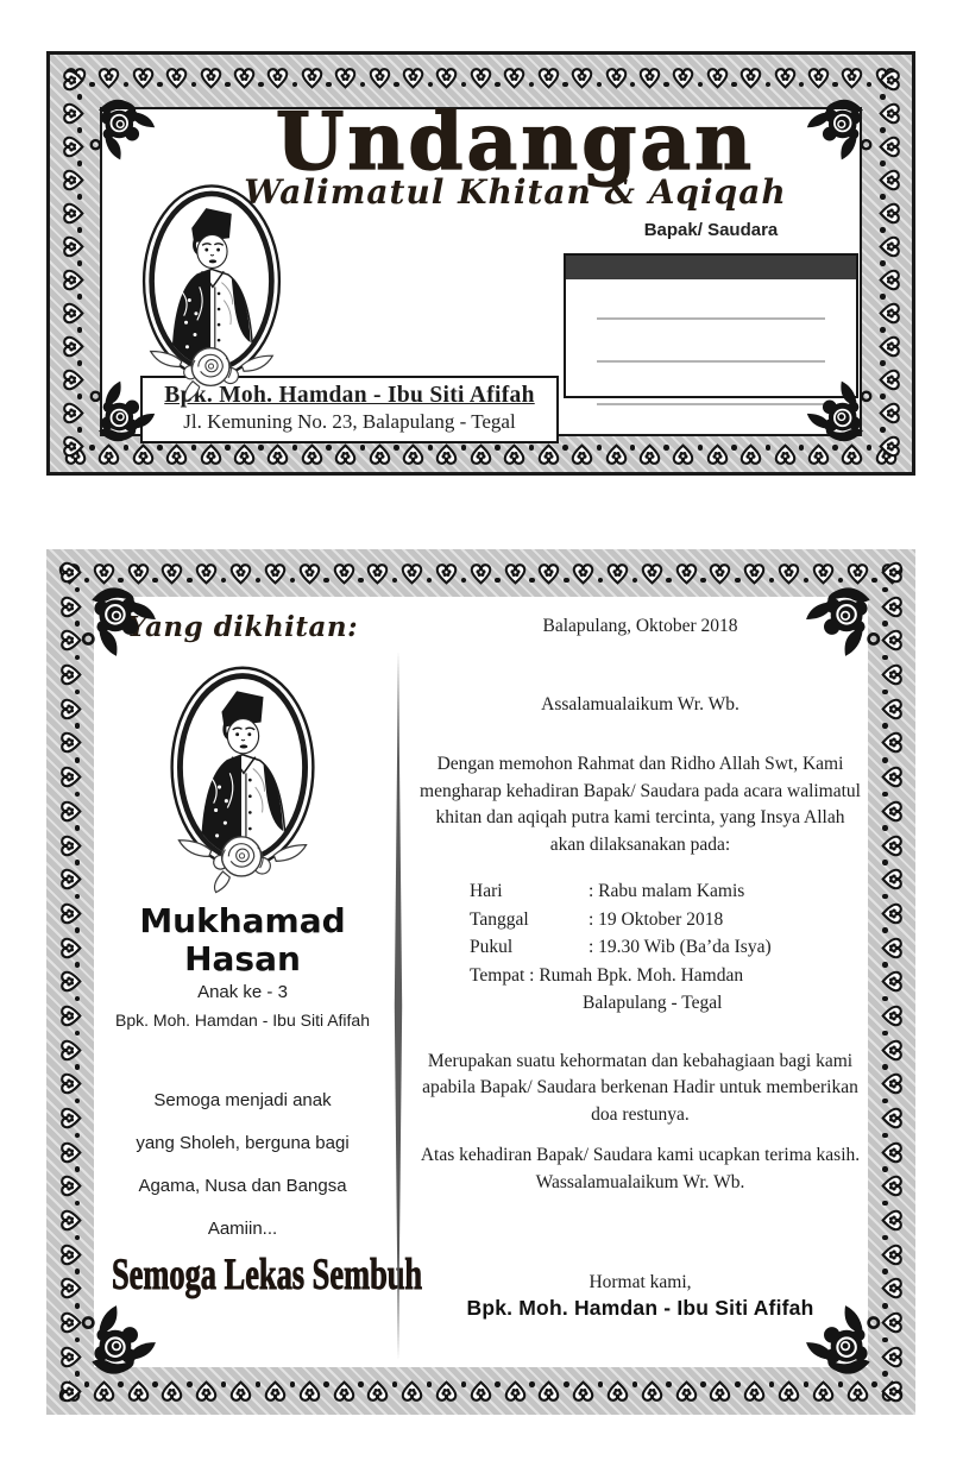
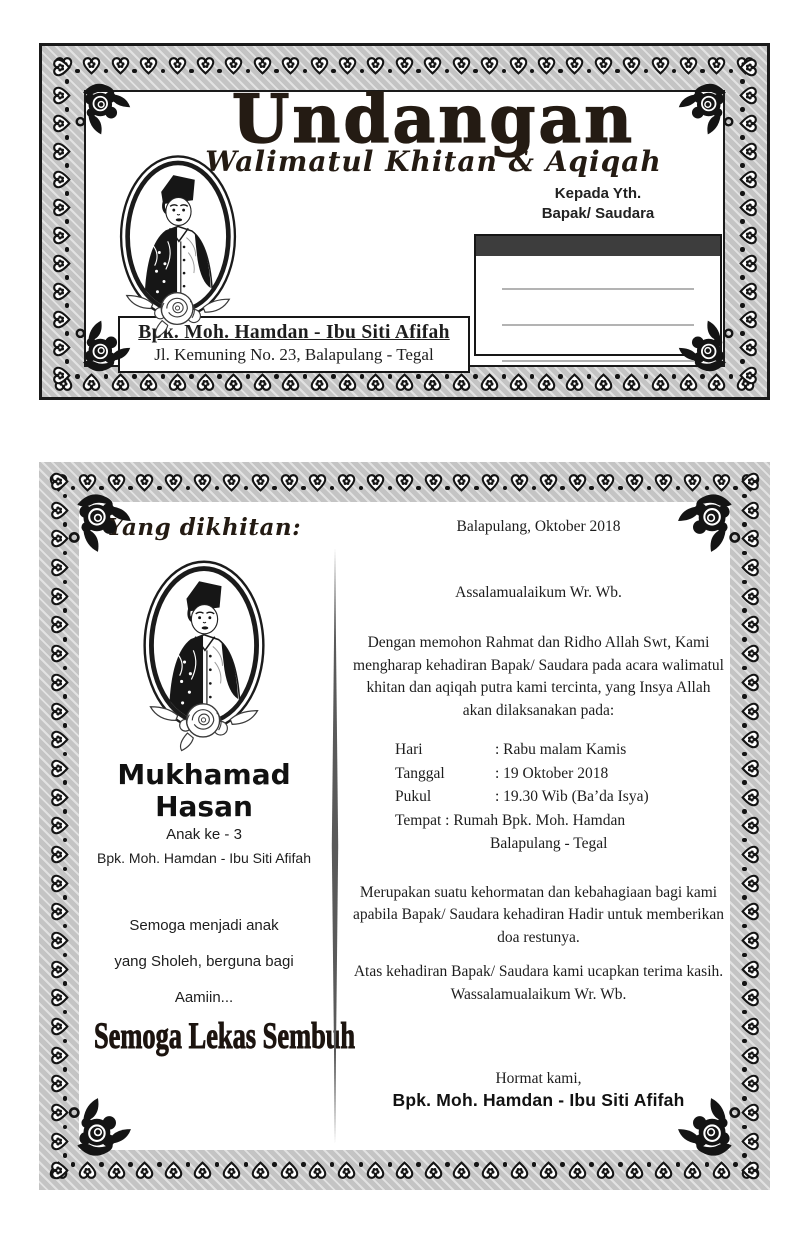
  Undangan
  Walimatul Khitan & Aqiqah
+ Kepada Yth.
  Bapak/ Saudara
  Bk. Moh. Hamdan - Ibu Siti Afifah
  Jl. Kemuning No. 23, Balapulang - Tegal
  ang dikhitan:
  Mukhamad
  Hasan
  Anak ke - 3
  Bpk. Moh. Hamdan - Ibu Siti Afifah
  Semoga menjadi anak
  yang Sholeh, berguna bagi
- Agama, Nusa dan Bangsa
  Aamiin...
  Semoga Lekas Semb
  Balapulang, Oktober 2018
  Assalamualaikum Wr. Wb.
  Dengan memohon Rahmat dan Ridho Allah Swt, Kami
  mengharap kehadiran Bapak/ Saudara pada acara walimatul
  khitan dan aqiqah putra kami tercinta, yang Insya Allah
  akan dilaksanakan pada:
  Hari : Rabu malam Kamis
  Tanggal : 19 Oktober 2018
  Pukul : 19.30 Wib (Ba’da Isya)
  Tempat : Rumah Bpk. Moh. Hamdan
  Balapulang - Tegal
  Merupakan suatu kehormatan dan kebahagiaan bagi kami
- apabila Bapak/ Saudara berkenan Hadir untuk memberikan
+ apabila Bapak/ Saudara kehadiran Hadir untuk memberikan
  doa restunya.
  Atas kehadiran Bapak/ Saudara kami ucapkan terima kasih.
  Wassalamualaikum Wr. Wb.
  Hormat kami,
  Bpk. Moh. Hamdan - Ibu Siti Afifah
